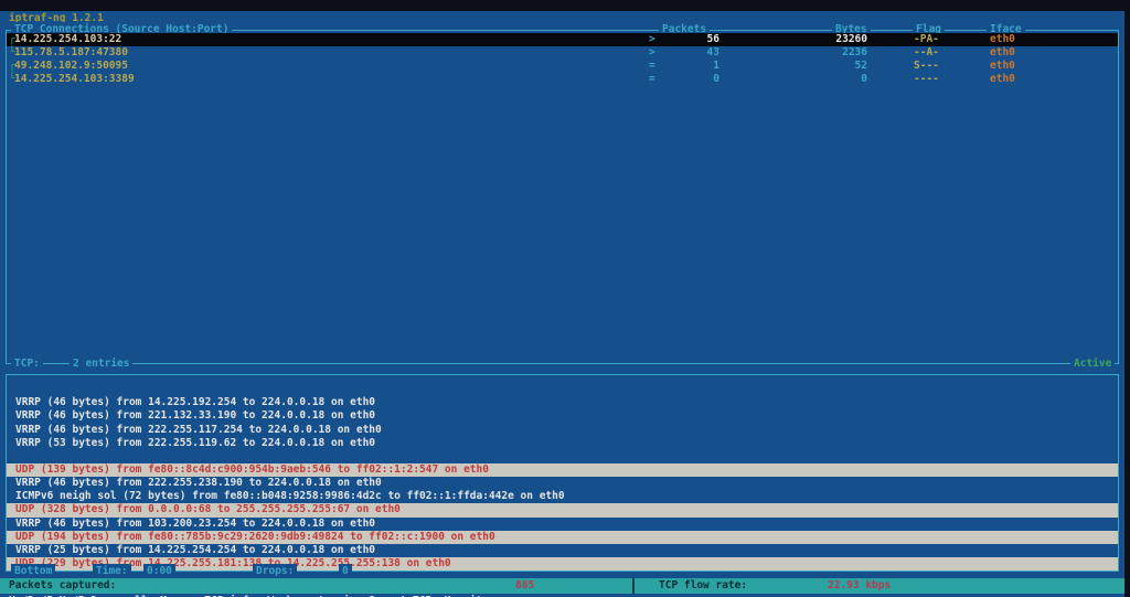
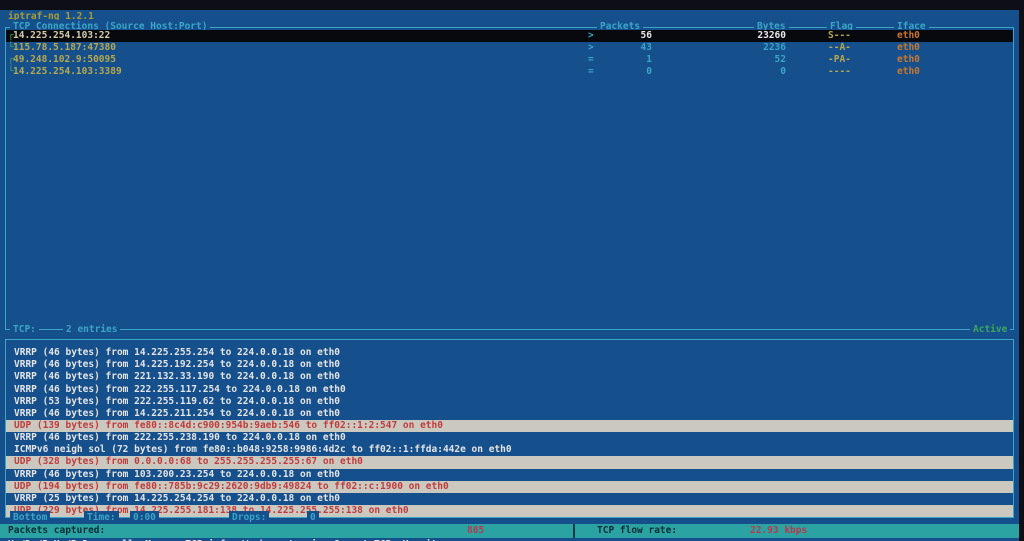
  iptraf-ng 1.2.1
  TCP Connections (Source Host:Port)
  Packets
  Bytes
  Flag
  Iface
  ┌
  14.225.254.103:22
  >
  56
  23260
- -PA-
+ S---
  eth0
  └
  115.78.5.187:47380
  >
  43
  2236
  --A-
  eth0
  ┌
  49.248.102.9:50095
  =
  1
  52
- S---
+ -PA-
  eth0
  └
  14.225.254.103:3389
  =
  0
  0
  ----
  eth0
  TCP:
  2 entries
  Active
+ VRRP (46 bytes) from 14.225.255.254 to 224.0.0.18 on eth0
  VRRP (46 bytes) from 14.225.192.254 to 224.0.0.18 on eth0
  VRRP (46 bytes) from 221.132.33.190 to 224.0.0.18 on eth0
  VRRP (46 bytes) from 222.255.117.254 to 224.0.0.18 on eth0
  VRRP (53 bytes) from 222.255.119.62 to 224.0.0.18 on eth0
+ VRRP (46 bytes) from 14.225.211.254 to 224.0.0.18 on eth0
  UDP (139 bytes) from fe80::8c4d:c900:954b:9aeb:546 to ff02::1:2:547 on eth0
  VRRP (46 bytes) from 222.255.238.190 to 224.0.0.18 on eth0
  ICMPv6 neigh sol (72 bytes) from fe80::b048:9258:9986:4d2c to ff02::1:ffda:442e on eth0
  UDP (328 bytes) from 0.0.0.0:68 to 255.255.255.255:67 on eth0
  VRRP (46 bytes) from 103.200.23.254 to 224.0.0.18 on eth0
  UDP (194 bytes) from fe80::785b:9c29:2620:9db9:49824 to ff02::c:1900 on eth0
  VRRP (25 bytes) from 14.225.254.254 to 224.0.0.18 on eth0
  Bottom
  Time:
  0:00
  Drops:
  0
  Packets captured:
  885
  TCP flow rate:
  22.93 kbps
